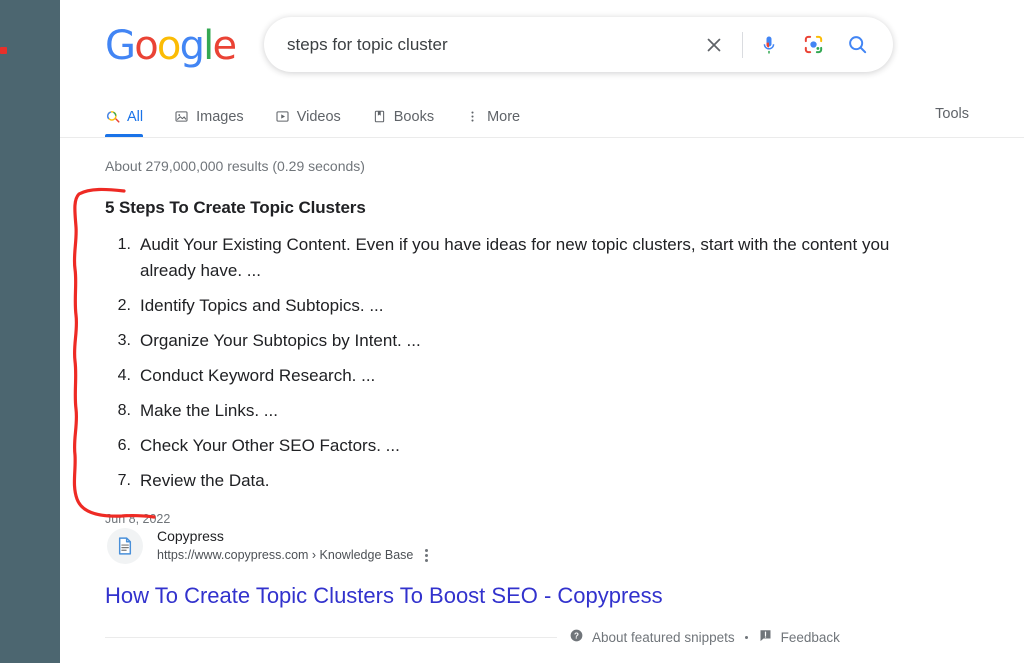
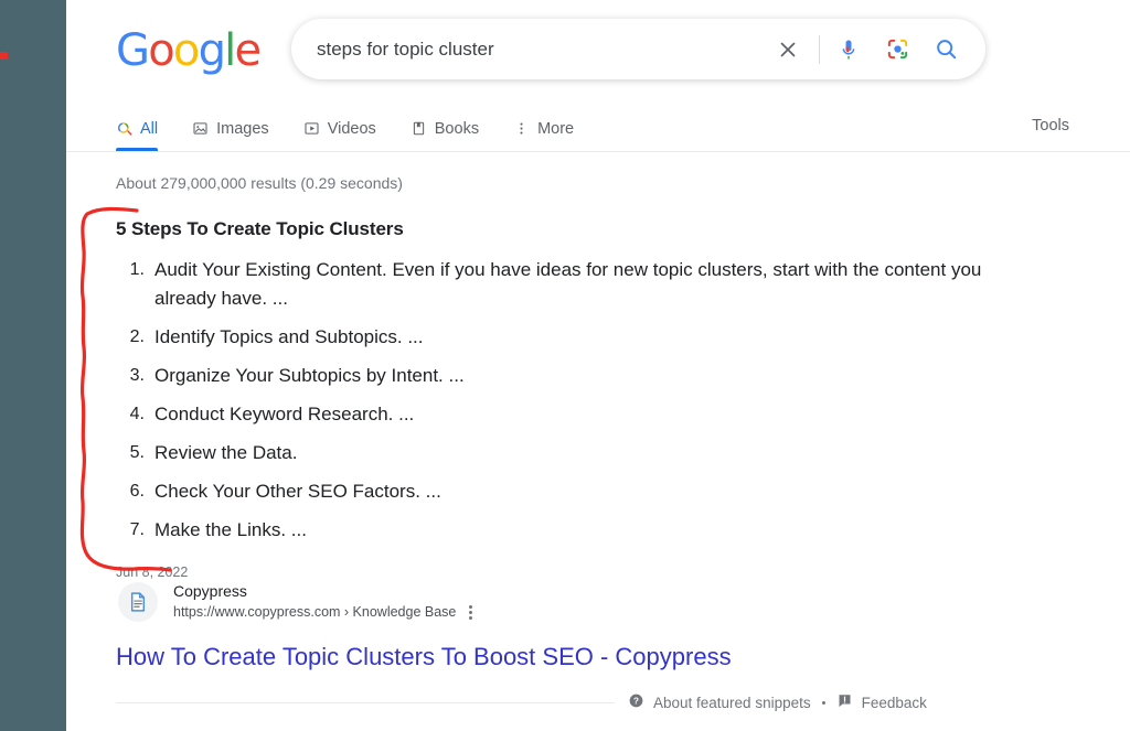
  Google
  steps for topic cluster
  All
  Images
  Videos
  Books
  More
  Tools
  About 279,000,000 results (0.29 seconds)
  5 Steps To Create Topic Clusters
  1.
  Audit Your Existing Content. Even if you have ideas for new topic clusters, start with the content you already have. ...
  2.
  Identify Topics and Subtopics. ...
  3.
  Organize Your Subtopics by Intent. ...
  4.
  Conduct Keyword Research. ...
- 8.
+ 5.
- Make the Links. ...
+ Review the Data.
  6.
  Check Your Other SEO Factors. ...
  7.
- Review the Data.
+ Make the Links. ...
  Jun 8, 2022
  Copypress
  https://www.copypress.com › Knowledge Base
  How To Create Topic Clusters To Boost SEO - Copypress
  ?
  About featured snippets
  Feedback
